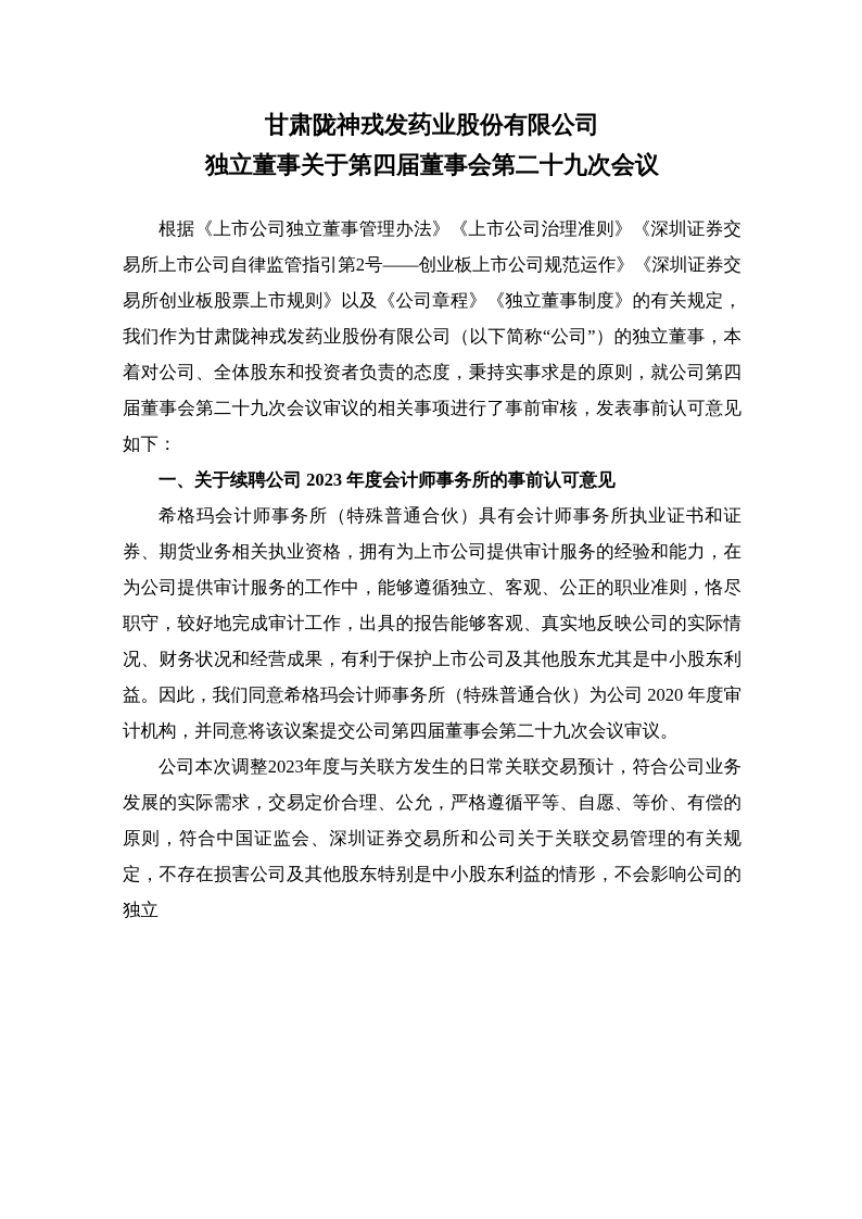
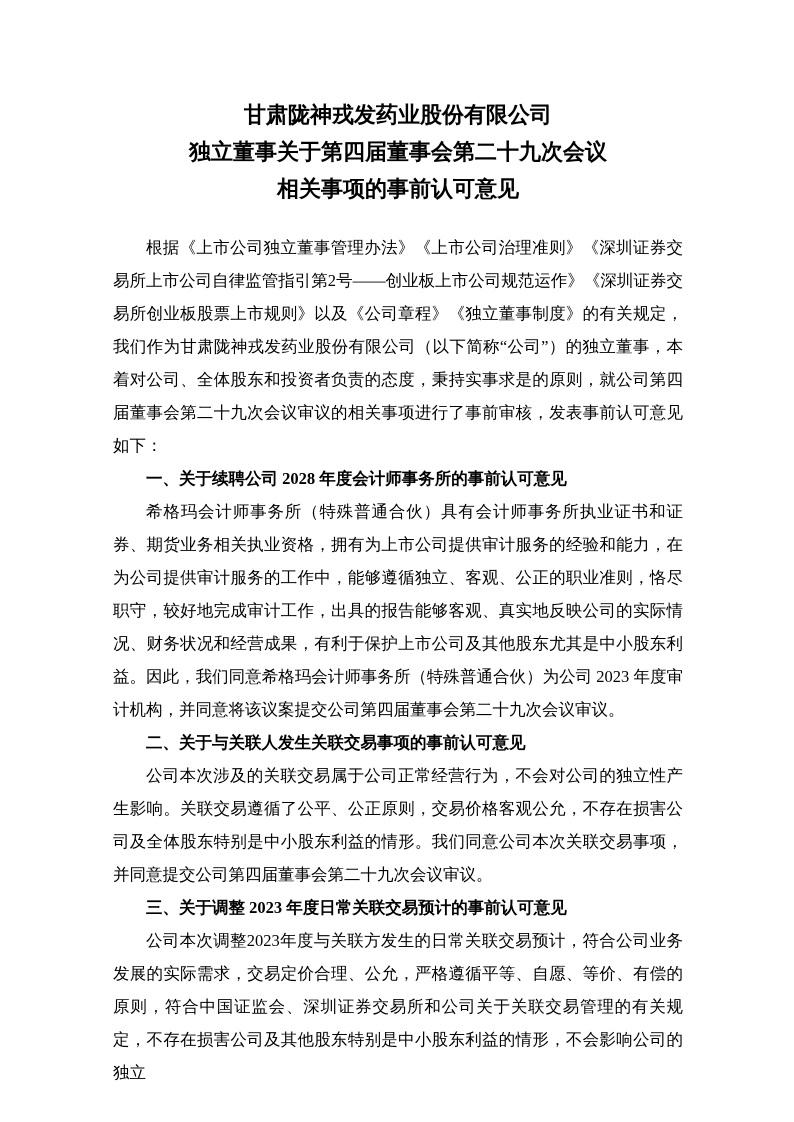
  甘肃陇神戎发药业股份有限公司
  独立董事关于第四届董事会第二十九次会议
+ 相关事项的事前认可意见
  根据《上市公司独立董事管理办法》《上市公司治理准则》《深圳证券交易所上市公司自律监管指引第2号——创业板上市公司规范运作》《深圳证券交易所创业板股票上市规则》以及《公司章程》《独立董事制度》的有关规定，我们作为甘肃陇神戎发药业股份有限公司（以下简称“公司”）的独立董事，本着对公司、全体股东和投资者负责的态度，秉持实事求是的原则，就公司第四届董事会第二十九次会议审议的相关事项进行了事前审核，发表事前认可意见如下：
- 一、关于续聘公司 2023 年度会计师事务所的事前认可意见
+ 一、关于续聘公司 2028 年度会计师事务所的事前认可意见
- 希格玛会计师事务所（特殊普通合伙）具有会计师事务所执业证书和证券、期货业务相关执业资格，拥有为上市公司提供审计服务的经验和能力，在为公司提供审计服务的工作中，能够遵循独立、客观、公正的职业准则，恪尽职守，较好地完成审计工作，出具的报告能够客观、真实地反映公司的实际情况、财务状况和经营成果，有利于保护上市公司及其他股东尤其是中小股东利益。因此，我们同意希格玛会计师事务所（特殊普通合伙）为公司 2020 年度审计机构，并同意将该议案提交公司第四届董事会第二十九次会议审议。
+ 希格玛会计师事务所（特殊普通合伙）具有会计师事务所执业证书和证券、期货业务相关执业资格，拥有为上市公司提供审计服务的经验和能力，在为公司提供审计服务的工作中，能够遵循独立、客观、公正的职业准则，恪尽职守，较好地完成审计工作，出具的报告能够客观、真实地反映公司的实际情况、财务状况和经营成果，有利于保护上市公司及其他股东尤其是中小股东利益。因此，我们同意希格玛会计师事务所（特殊普通合伙）为公司 2023 年度审计机构，并同意将该议案提交公司第四届董事会第二十九次会议审议。
+ 二、关于与关联人发生关联交易事项的事前认可意见
+ 公司本次涉及的关联交易属于公司正常经营行为，不会对公司的独立性产生影响。关联交易遵循了公平、公正原则，交易价格客观公允，不存在损害公司及全体股东特别是中小股东利益的情形。我们同意公司本次关联交易事项，并同意提交公司第四届董事会第二十九次会议审议。
+ 三、关于调整 2023 年度日常关联交易预计的事前认可意见
  公司本次调整2023年度与关联方发生的日常关联交易预计，符合公司业务发展的实际需求，交易定价合理、公允，严格遵循平等、自愿、等价、有偿的原则，符合中国证监会、深圳证券交易所和公司关于关联交易管理的有关规定，不存在损害公司及其他股东特别是中小股东利益的情形，不会影响公司的独立
